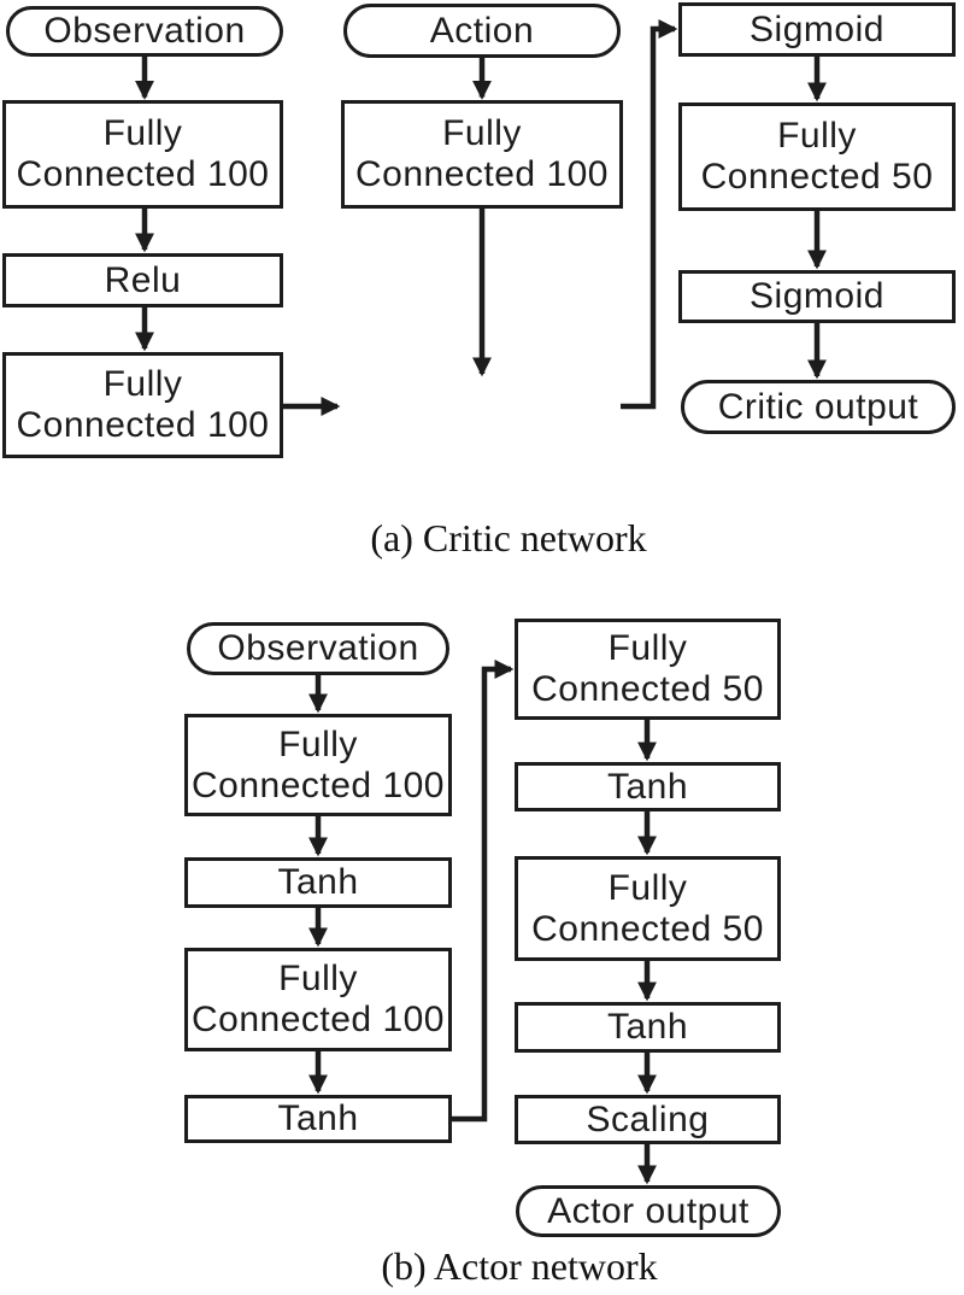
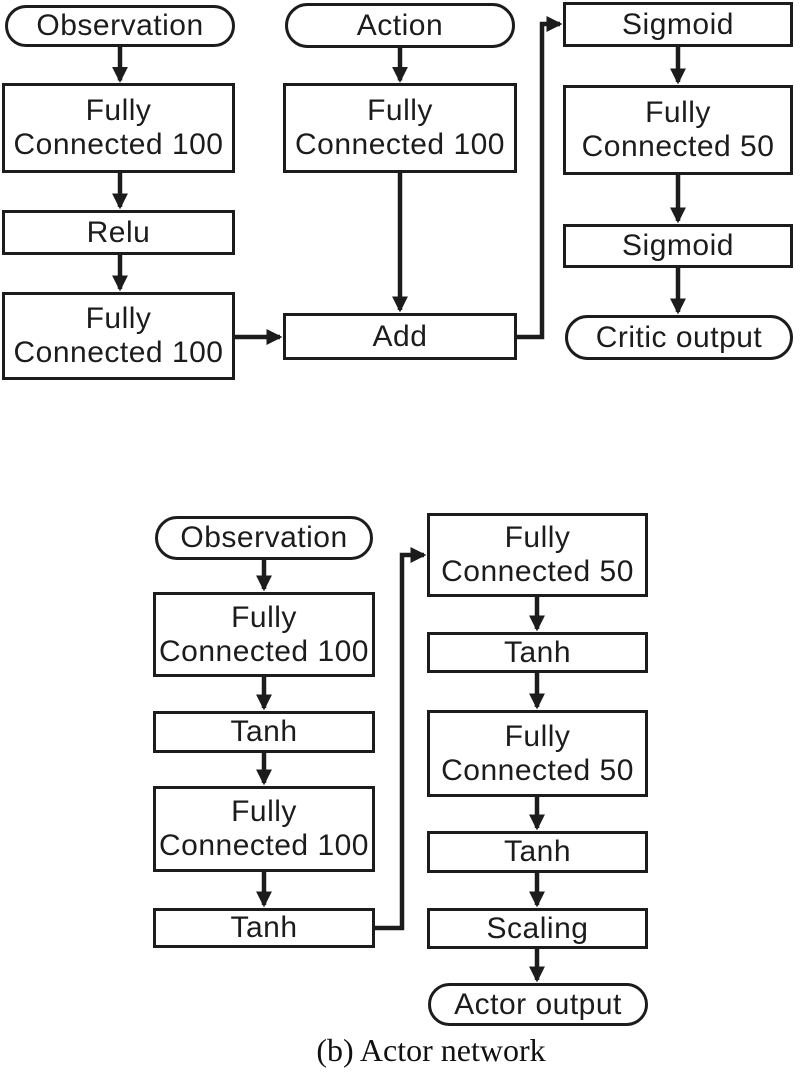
  Observation
  Fully
  Connected 100
  Relu
  Fully
  Connected 100
  Action
  Fully
  Connected 100
+ Add
  Sigmoid
  Fully
  Connected 50
  Sigmoid
  Critic output
- (a) Critic network
  Observation
  Fully
  Connected 100
  Tanh
  Fully
  Connected 100
  Tanh
  Fully
  Connected 50
  Tanh
  Fully
  Connected 50
  Tanh
  Scaling
  Actor output
  (b) Actor network
